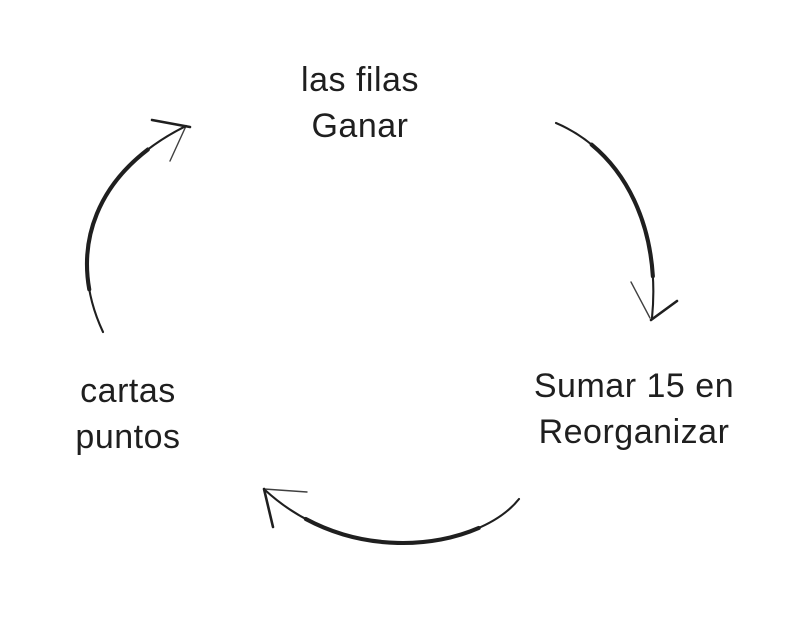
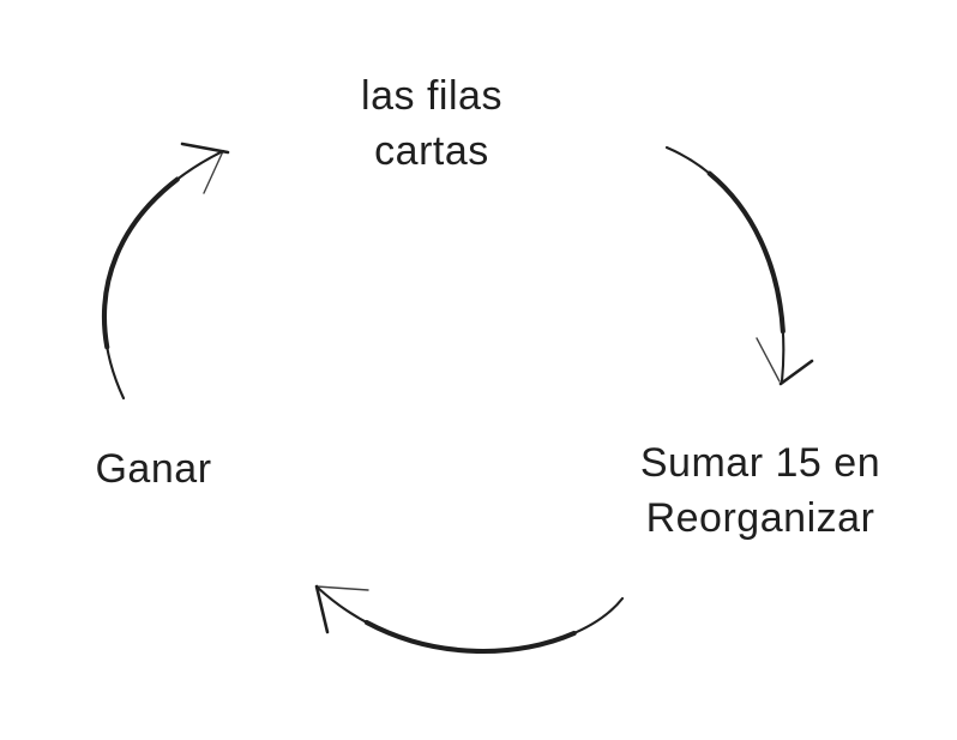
  las filas
- Ganar
+ cartas
  Sumar 15 en
  Reorganizar
- cartas
+ Ganar
- puntos
